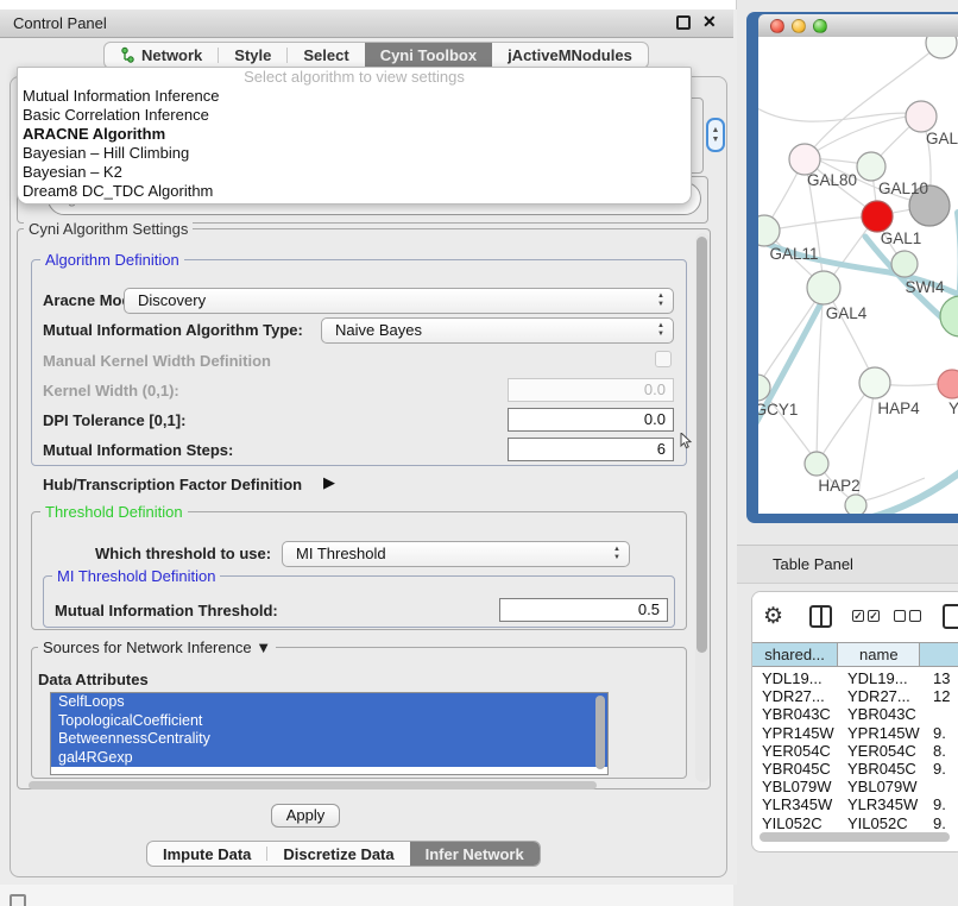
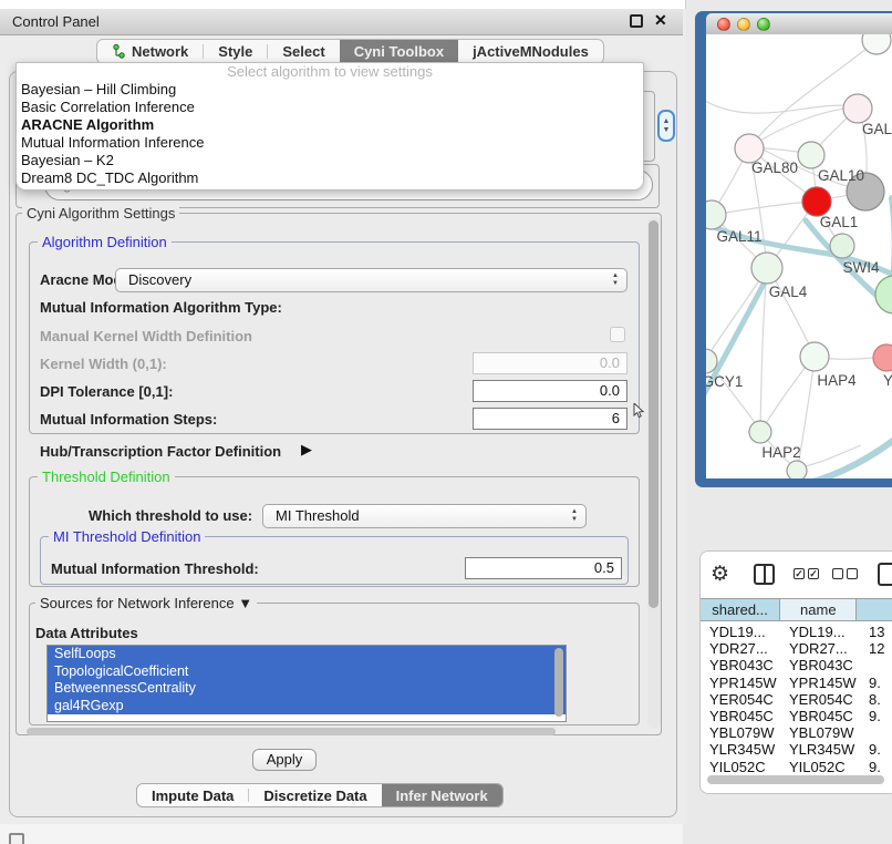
  Control Panel
  ✕
  Network
  Style
  Select
  Cyni Toolbox
  jActiveMNodules
  Select algorithm to view settings
- Mutual Information Inference
+ Bayesian – Hill Climbing
  Basic Correlation Inference
  ARACNE Algorithm
- Bayesian – Hill Climbing
+ Mutual Information Inference
  Bayesian – K2
  Dream8 DC_TDC Algorithm
  Cyni Algorithm Settings
  Algorithm Definition
  Aracne Mo
  Discovery
  Mutual Information Algorithm Type:
- Naive Bayes
  Manual Kernel Width Definition
  Kernel Width (0,1):
  0.0
  DPI Tolerance [0,1]:
  0.0
  Mutual Information Steps:
  6
  Hub/Transcription Factor Definition
  ▶
  Threshold Definition
  Which threshold to use:
  MI Threshold
  MI Threshold Definition
  Mutual Information Threshold:
  0.5
  Sources for Network Inference ▼
  Data Attributes
  SelfLoops
  TopologicalCoefficient
  BetweennessCentrality
  gal4RGexp
  Apply
  Impute Data
  Discretize Data
  Infer Network
  GAL
  GAL80
  GAL10
  GAL1
  GAL11
  GAL4
  SWI4
  GCY1
  HAP4
  Y
  HAP2
- Table Panel
  ⚙
  ✓
  ✓
  shared...
  name
  YDL19...
  YDL19...
  13
  YDR27...
  YDR27...
  12
  YBR043C
  YBR043C
  YPR145W
  YPR145W
  9.
  YER054C
  YER054C
  8.
  YBR045C
  YBR045C
  9.
  YBL079W
  YBL079W
  YLR345W
  YLR345W
  9.
  YIL052C
  YIL052C
  9.
